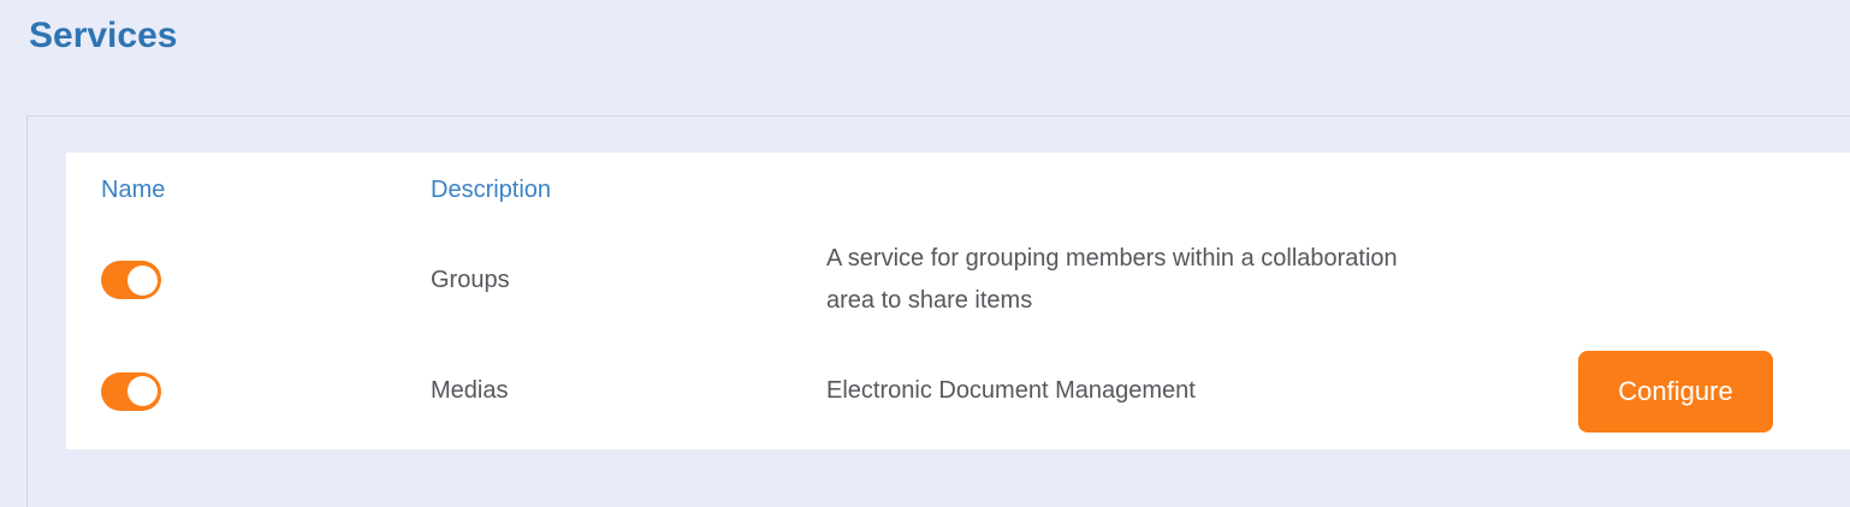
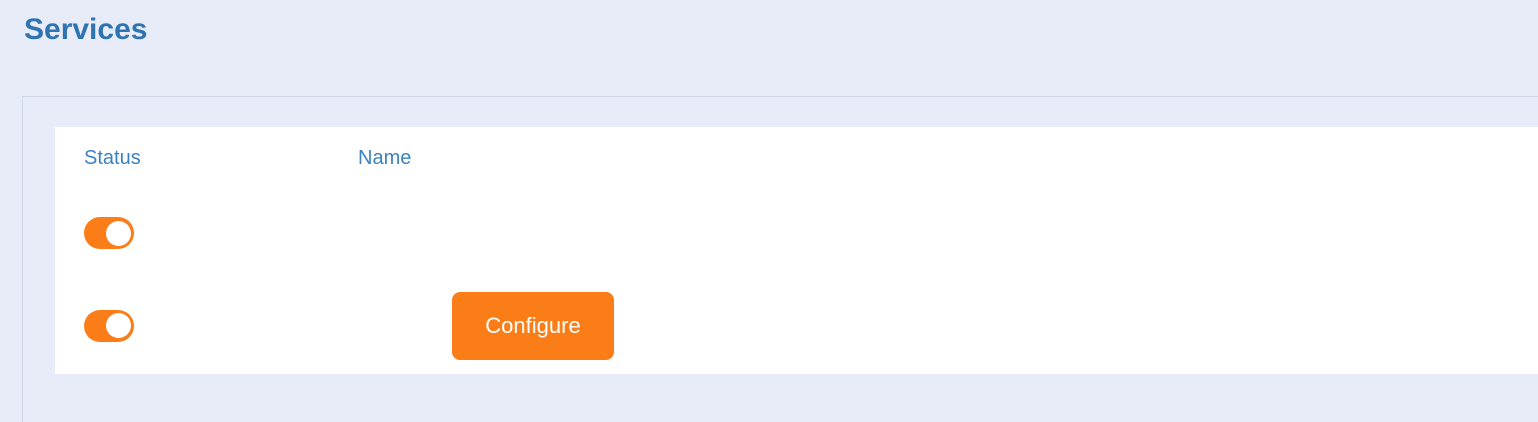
  Services
+ Status
  Name
- Description
- Groups
- A service for grouping members within a collaboration area to share items
- Medias
- Electronic Document Management
  Configure
